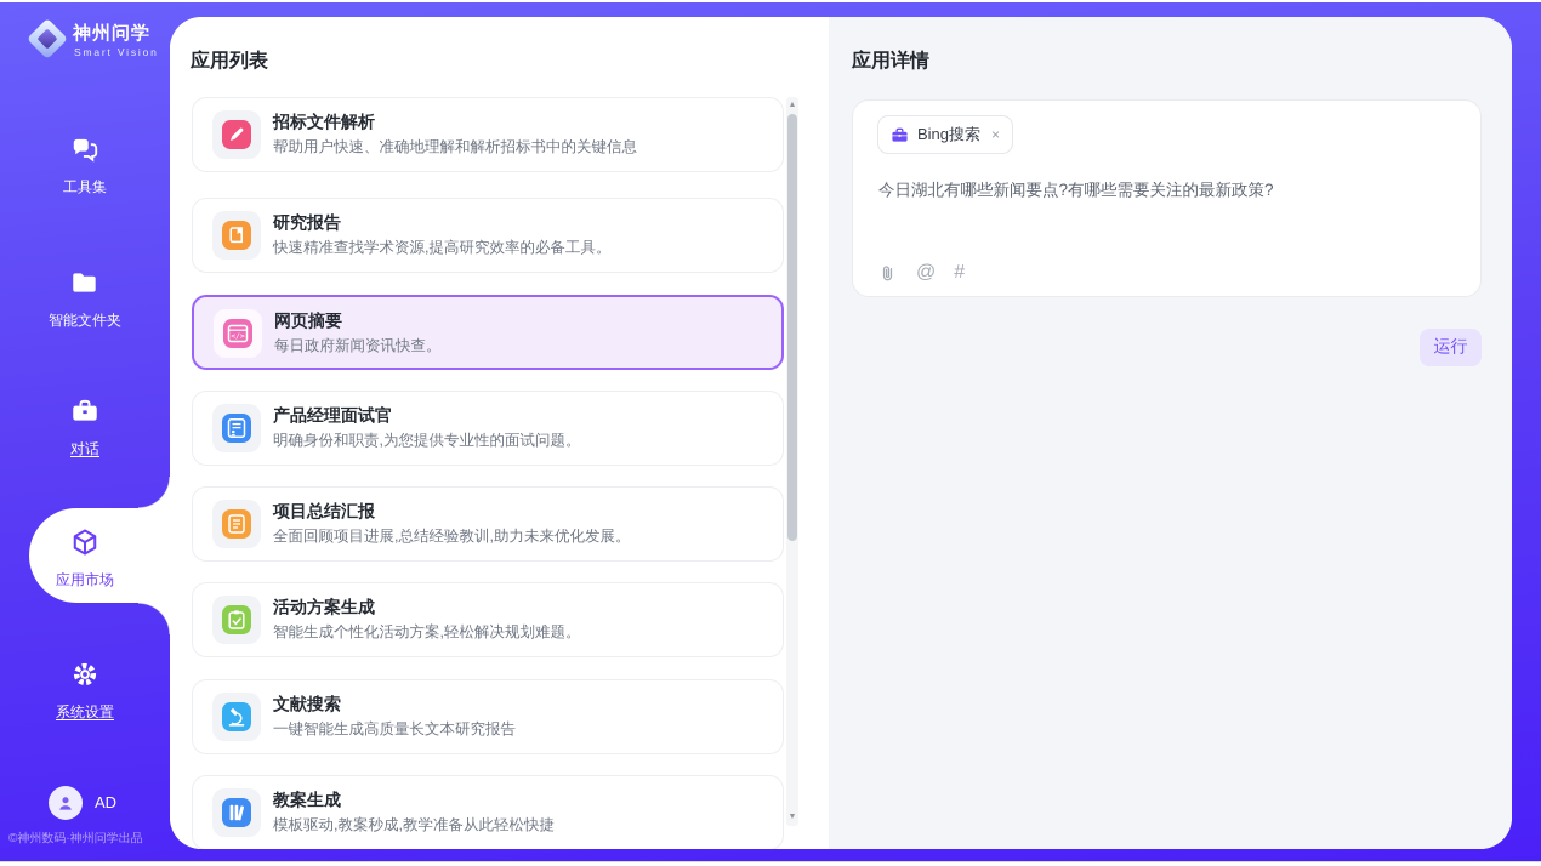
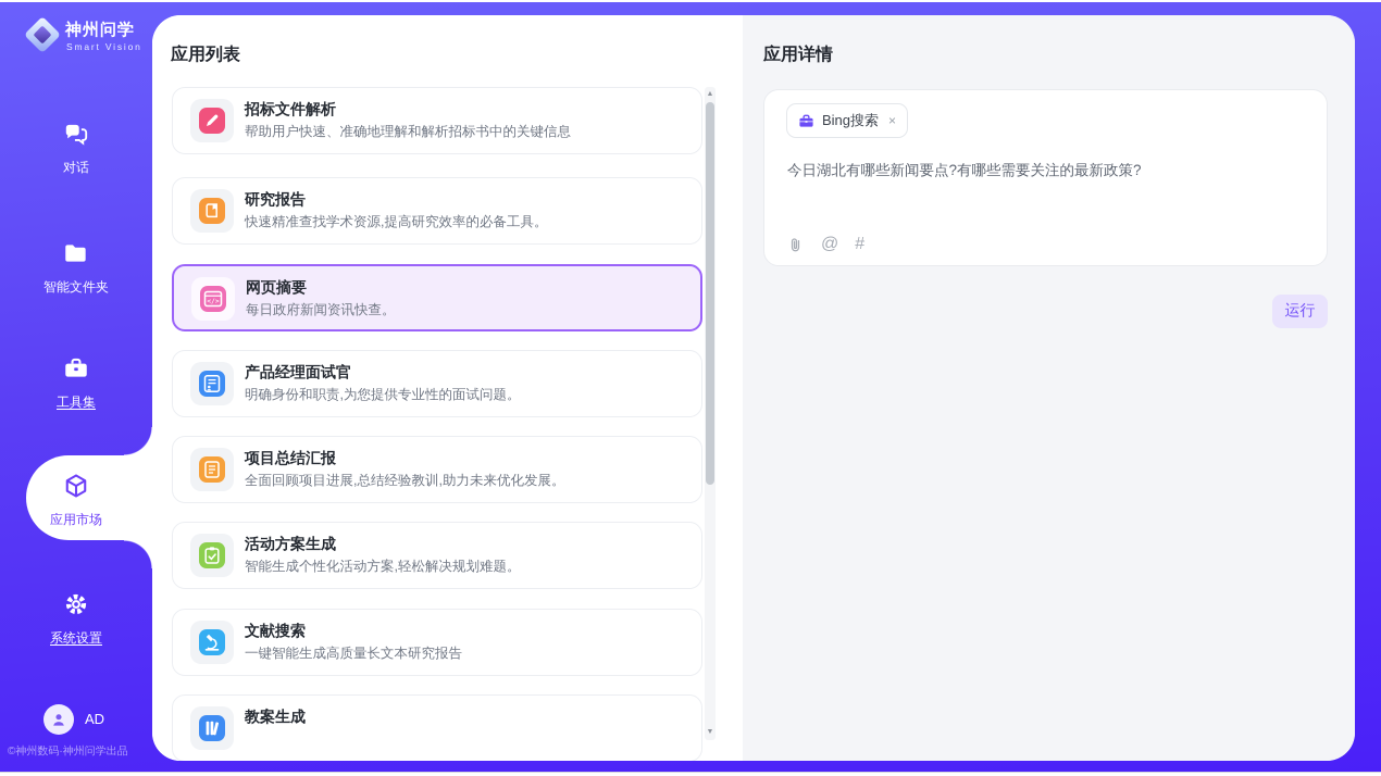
  神州问学
  Smart Vision
- 工具集
+ 对话
  智能文件夹
- 对话
+ 工具集
  应用市场
  系统设置
  AD
  ©神州数码·神州问学出品
  应用列表
  招标文件解析
  帮助用户快速、准确地理解和解析招标书中的关键信息
  研究报告
  快速精准查找学术资源,提高研究效率的必备工具。
  网页摘要
  每日政府新闻资讯快查。
  产品经理面试官
  明确身份和职责,为您提供专业性的面试问题。
  项目总结汇报
  全面回顾项目进展,总结经验教训,助力未来优化发展。
  活动方案生成
  智能生成个性化活动方案,轻松解决规划难题。
  文献搜索
  一键智能生成高质量长文本研究报告
  教案生成
- 模板驱动,教案秒成,教学准备从此轻松快捷
  应用详情
  Bing搜索
  ×
  今日湖北有哪些新闻要点?有哪些需要关注的最新政策?
  @
  #
  运行
